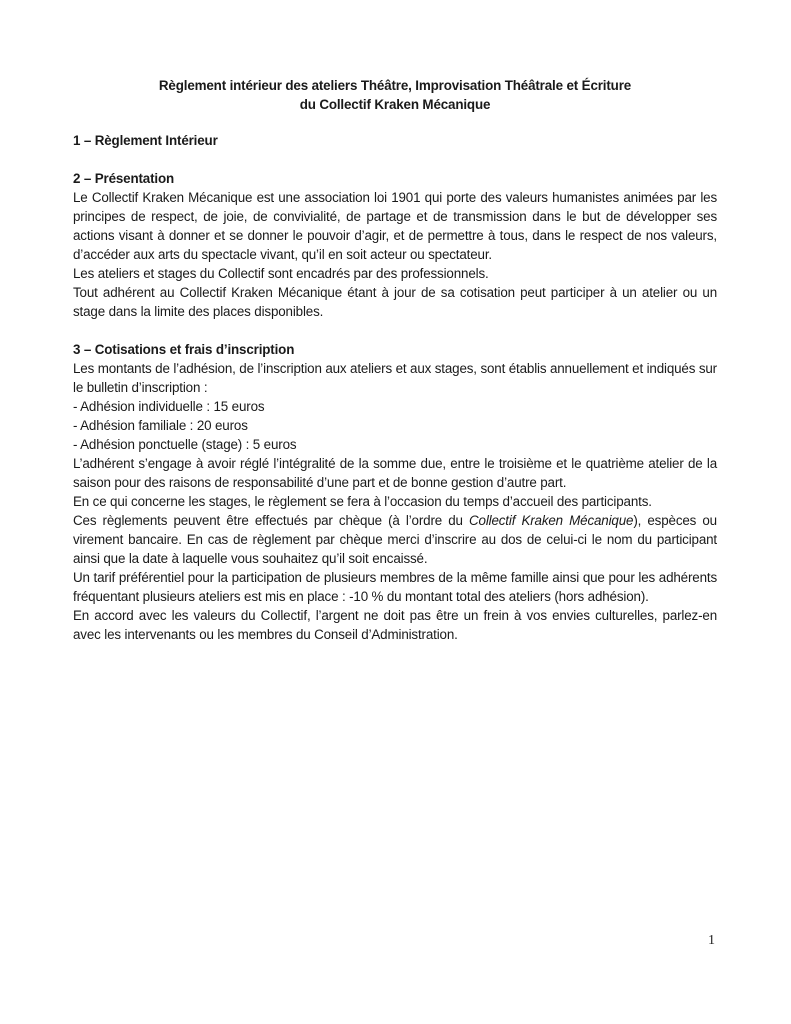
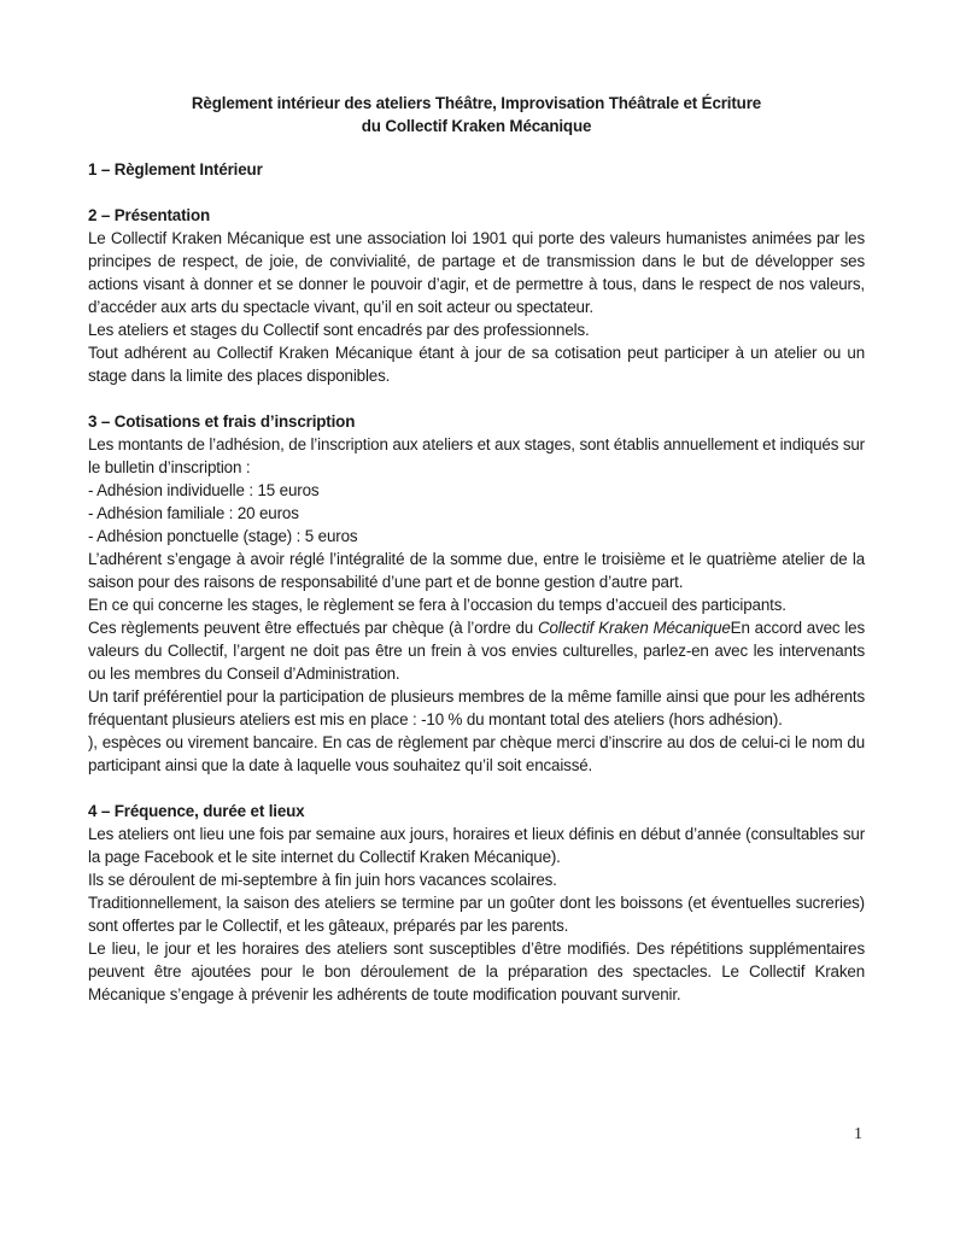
  Règlement intérieur des ateliers Théâtre, Improvisation Théâtrale et Écriture
  du Collectif Kraken Mécanique
  1 – Règlement Intérieur
  2 – Présentation
  Le Collectif Kraken Mécanique est une association loi 1901 qui porte des valeurs humanistes animées par les principes de respect, de joie, de convivialité, de partage et de transmission dans le but de développer ses actions visant à donner et se donner le pouvoir d’agir, et de permettre à tous, dans le respect de nos valeurs, d’accéder aux arts du spectacle vivant, qu’il en soit acteur ou spectateur.
  Les ateliers et stages du Collectif sont encadrés par des professionnels.
  Tout adhérent au Collectif Kraken Mécanique étant à jour de sa cotisation peut participer à un atelier ou un stage dans la limite des places disponibles.
  3 – Cotisations et frais d’inscription
  Les montants de l’adhésion, de l’inscription aux ateliers et aux stages, sont établis annuellement et indiqués sur le bulletin d’inscription :
  - Adhésion individuelle : 15 euros
  - Adhésion familiale : 20 euros
  - Adhésion ponctuelle (stage) : 5 euros
  L’adhérent s’engage à avoir réglé l’intégralité de la somme due, entre le troisième et le quatrième atelier de la saison pour des raisons de responsabilité d’une part et de bonne gestion d’autre part.
  En ce qui concerne les stages, le règlement se fera à l’occasion du temps d’accueil des participants.
- Ces règlements peuvent être effectués par chèque (à l’ordre du Collectif Kraken Mécanique), espèces ou virement bancaire. En cas de règlement par chèque merci d’inscrire au dos de celui-ci le nom du participant ainsi que la date à laquelle vous souhaitez qu’il soit encaissé.
+ Ces règlements peuvent être effectués par chèque (à l’ordre du Collectif Kraken MécaniqueEn accord avec les valeurs du Collectif, l’argent ne doit pas être un frein à vos envies culturelles, parlez-en avec les intervenants ou les membres du Conseil d’Administration.
  Un tarif préférentiel pour la participation de plusieurs membres de la même famille ainsi que pour les adhérents fréquentant plusieurs ateliers est mis en place : -10 % du montant total des ateliers (hors adhésion).
- En accord avec les valeurs du Collectif, l’argent ne doit pas être un frein à vos envies culturelles, parlez-en avec les intervenants ou les membres du Conseil d’Administration.
+ ), espèces ou virement bancaire. En cas de règlement par chèque merci d’inscrire au dos de celui-ci le nom du participant ainsi que la date à laquelle vous souhaitez qu’il soit encaissé.
+ 4 – Fréquence, durée et lieux
+ Les ateliers ont lieu une fois par semaine aux jours, horaires et lieux définis en début d’année (consultables sur la page Facebook et le site internet du Collectif Kraken Mécanique).
+ Ils se déroulent de mi-septembre à fin juin hors vacances scolaires.
+ Traditionnellement, la saison des ateliers se termine par un goûter dont les boissons (et éventuelles sucreries) sont offertes par le Collectif, et les gâteaux, préparés par les parents.
+ Le lieu, le jour et les horaires des ateliers sont susceptibles d’être modifiés. Des répétitions supplémentaires peuvent être ajoutées pour le bon déroulement de la préparation des spectacles. Le Collectif Kraken Mécanique s’engage à prévenir les adhérents de toute modification pouvant survenir.
  1
